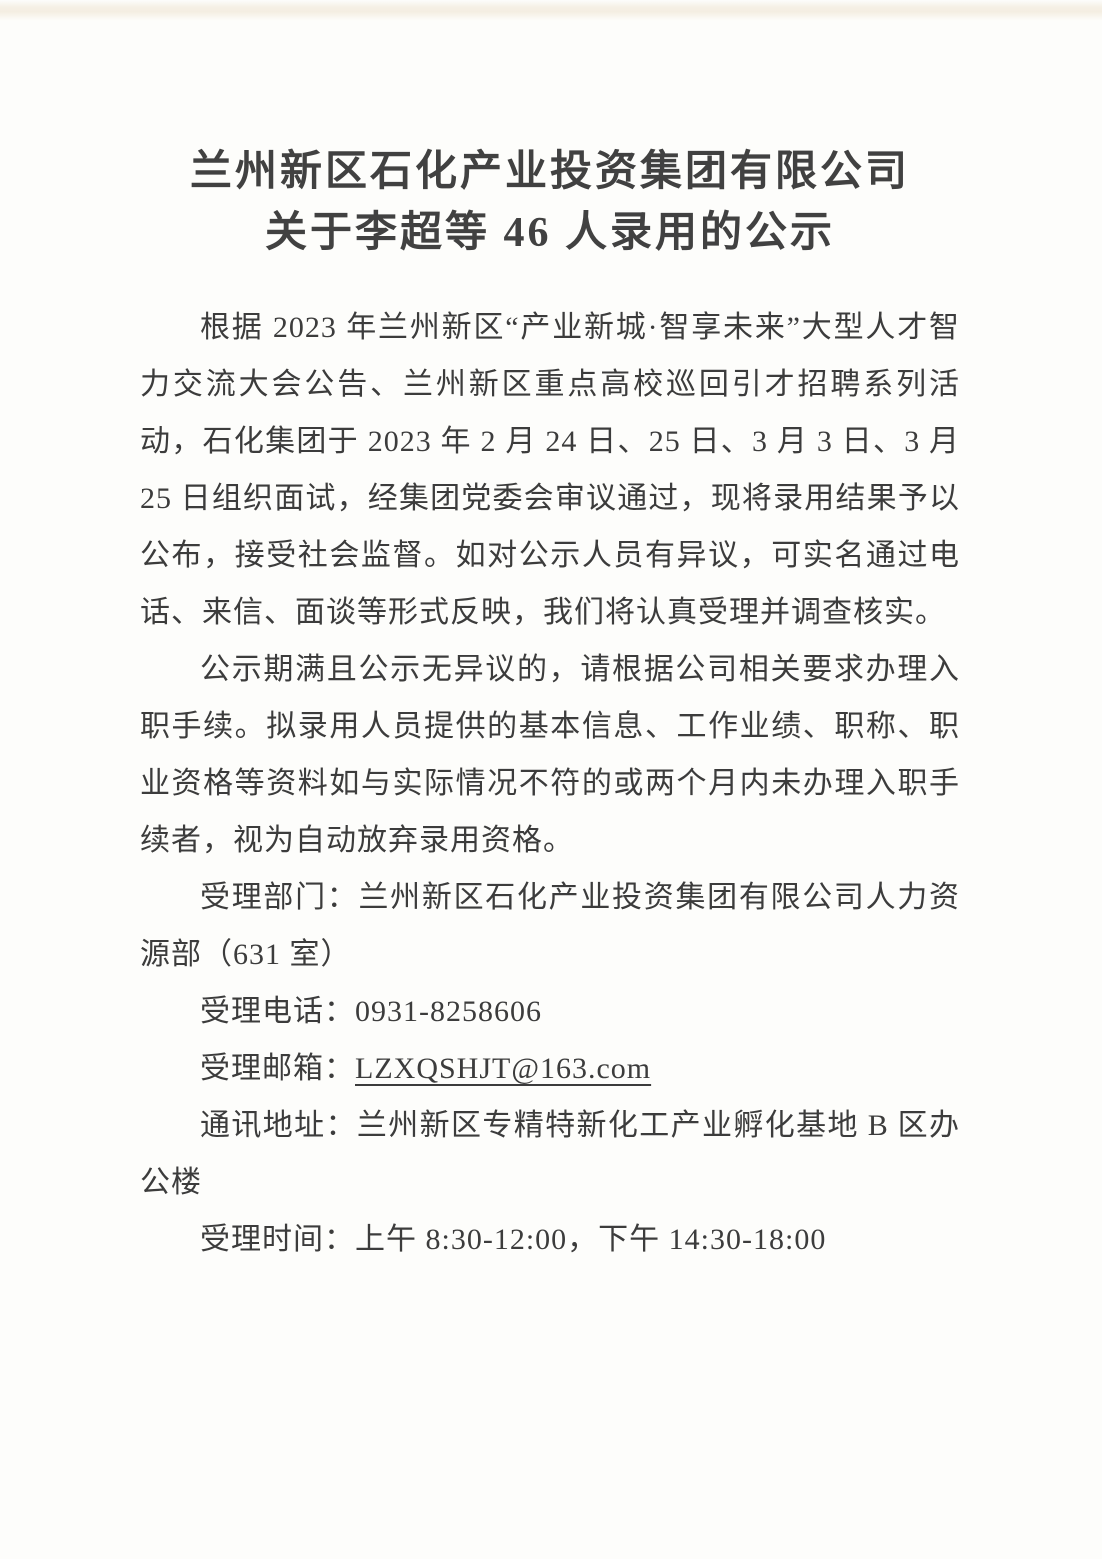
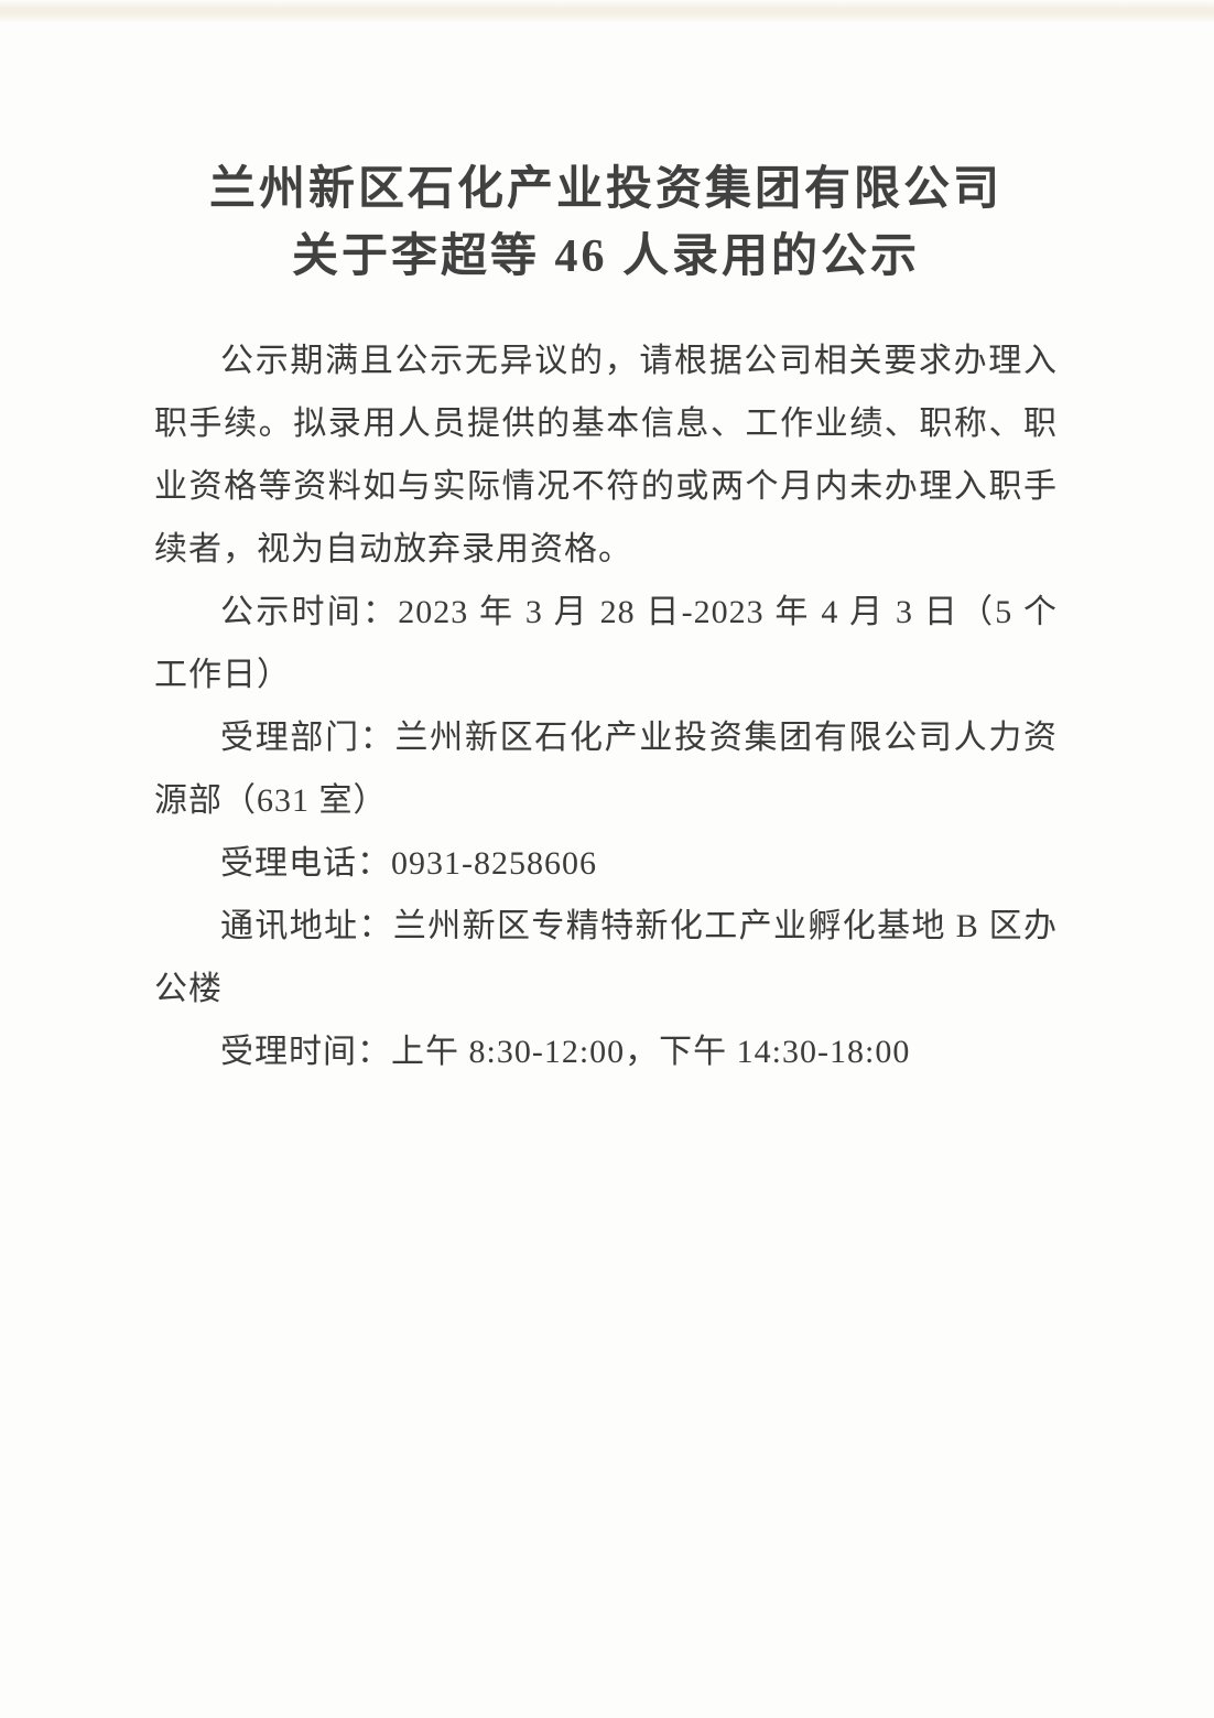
  兰州新区石化产业投资集团有限公司
  关于李超等 46 人录用的公示
- 根据 2023 年兰州新区“产业新城·智享未来”大型人才智力交流大会公告、兰州新区重点高校巡回引才招聘系列活动，石化集团于 2023 年 2 月 24 日、25 日、3 月 3 日、3 月 25 日组织面试，经集团党委会审议通过，现将录用结果予以公布，接受社会监督。如对公示人员有异议，可实名通过电话、来信、面谈等形式反映，我们将认真受理并调查核实。
  公示期满且公示无异议的，请根据公司相关要求办理入职手续。拟录用人员提供的基本信息、工作业绩、职称、职业资格等资料如与实际情况不符的或两个月内未办理入职手续者，视为自动放弃录用资格。
+ 公示时间：2023 年 3 月 28 日-2023 年 4 月 3 日（5 个工作日）
  受理部门：兰州新区石化产业投资集团有限公司人力资源部（631 室）
  受理电话：0931-8258606
- 受理邮箱：LZXQSHJT@163.com
  通讯地址：兰州新区专精特新化工产业孵化基地 B 区办公楼
  受理时间：上午 8:30-12:00，下午 14:30-18:00
